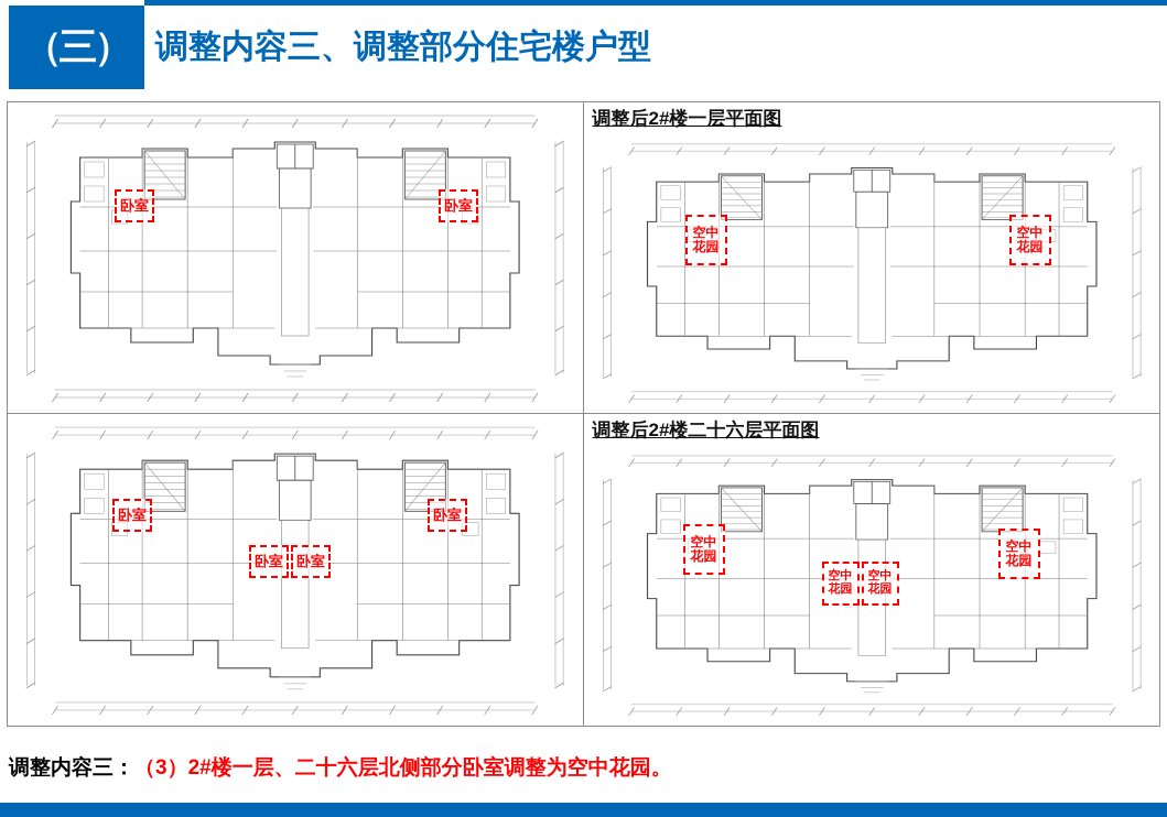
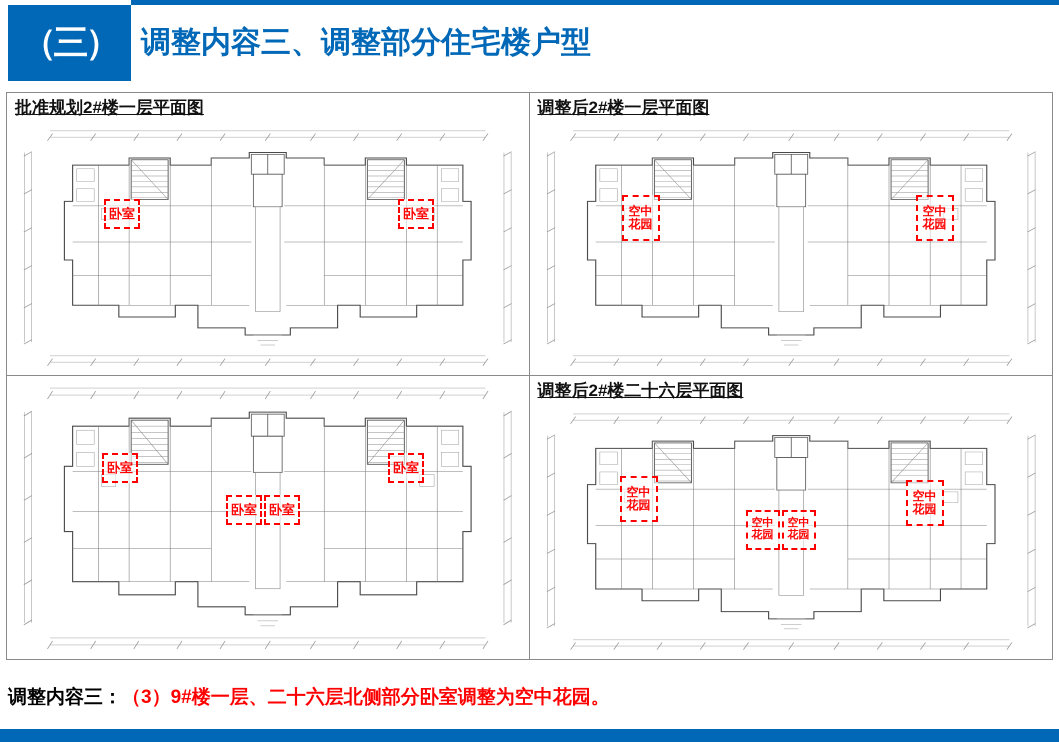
  （三）
  调整内容三、调整部分住宅楼户型
+ 批准规划2#楼一层平面图
  卧室
  卧室
  调整后2#楼一层平面图
  空中花园
  空中花园
  卧室
  卧室
  卧室
  卧室
  调整后2#楼二十六层平面图
  空中花园
  空中花园
  空中花园
  空中花园
- 调整内容三：（3）2#楼一层、二十六层北侧部分卧室调整为空中花园。
+ 调整内容三：（3）9#楼一层、二十六层北侧部分卧室调整为空中花园。
